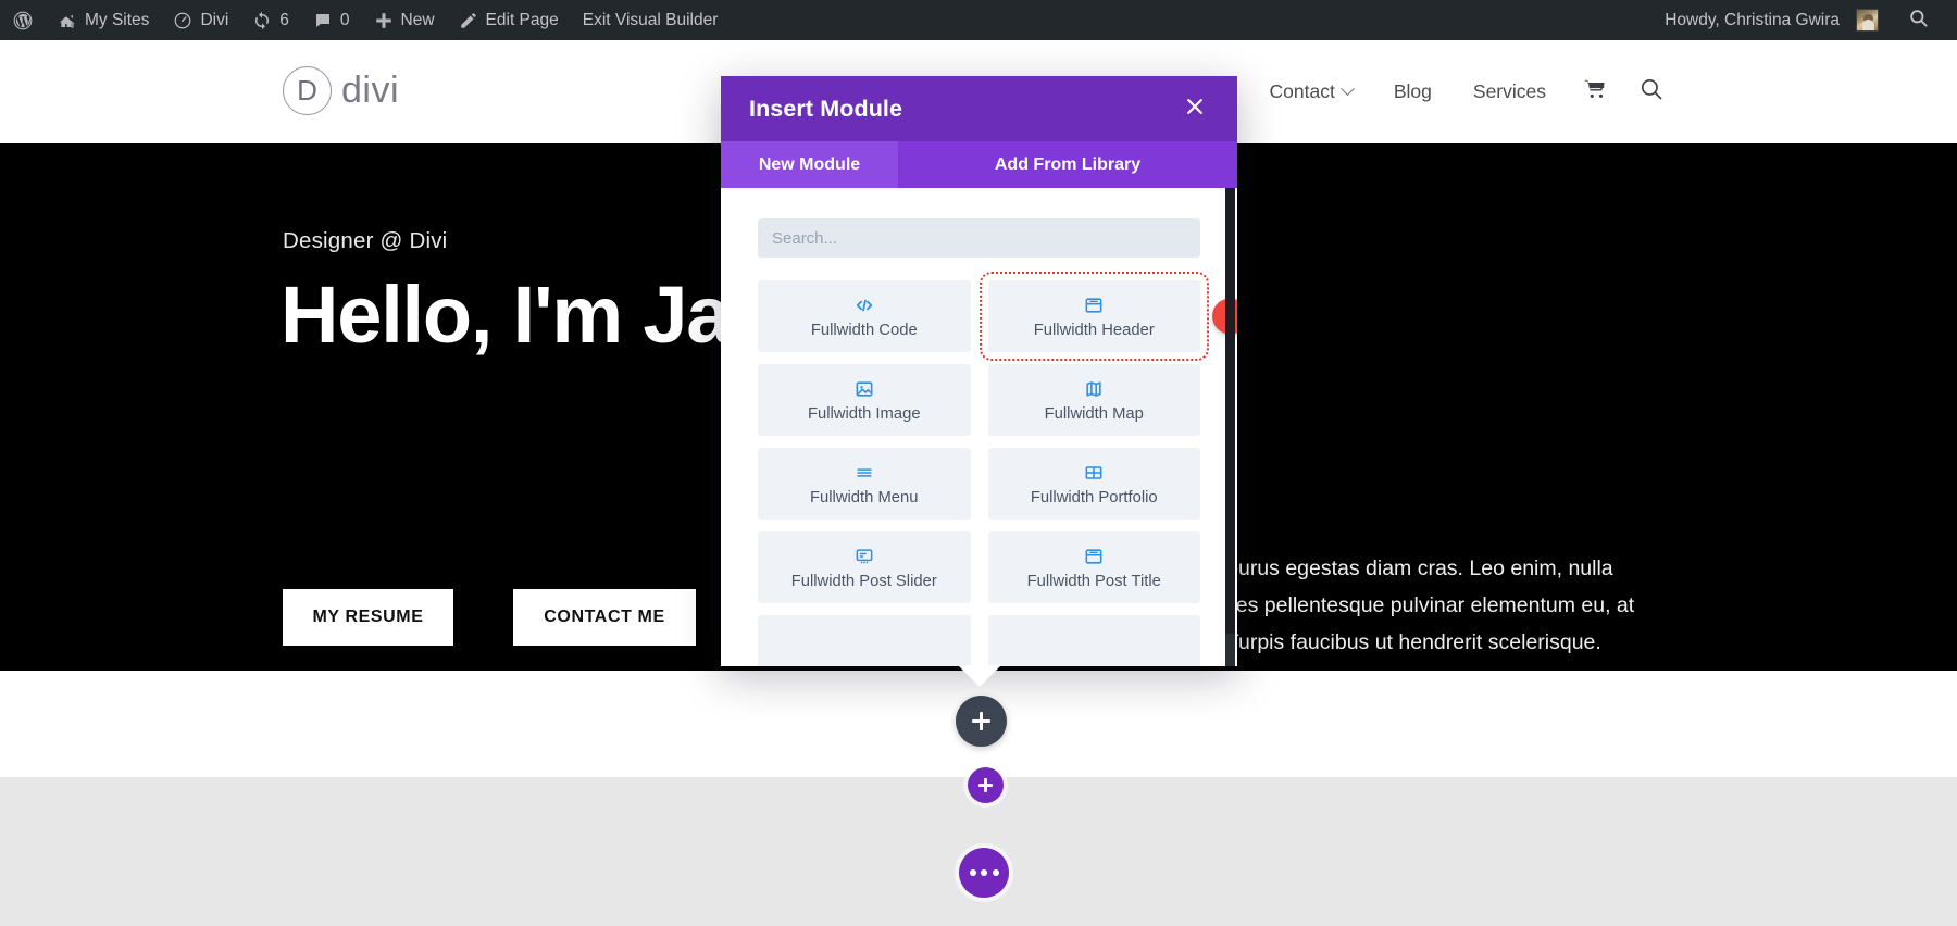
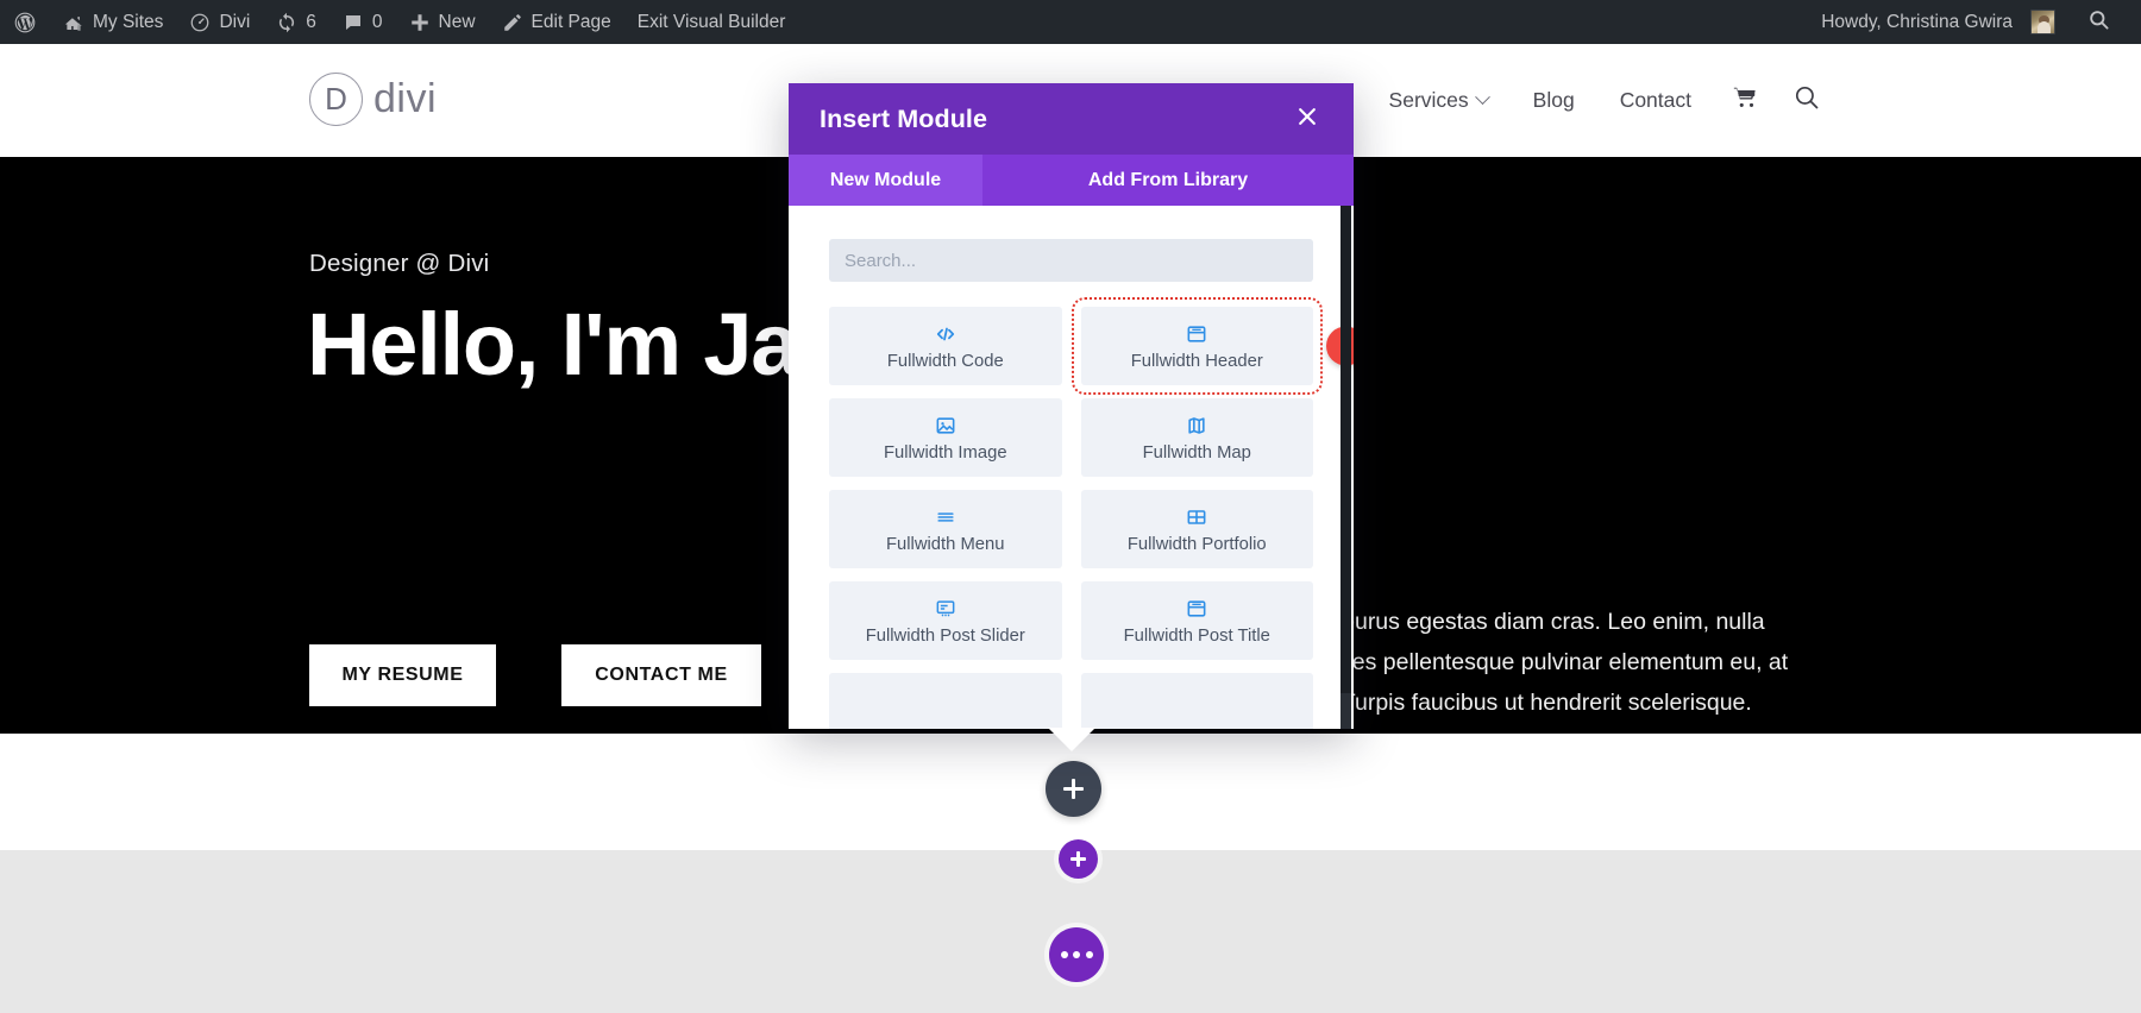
  My Sites
  Divi
  6
  0
  New
  Edit Page
  Exit Visual Builder
  Howdy, Christina Gwira
  D
  divi
- Contact
+ Services
  Blog
- Services
+ Contact
  Designer @ Divi
  Hello, I'm Ja
  MY RESUME
  CONTACT ME
  urus egestas diam cras. Leo enim, nulla es pellentesque pulvinar elementum eu, at urpis faucibus ut hendrerit scelerisque.
  Insert Module
  New Module
  Add From Library
  Search...
  Fullwidth Code
  Fullwidth Header
  Fullwidth Image
  Fullwidth Map
  Fullwidth Menu
  Fullwidth Portfolio
  Fullwidth Post Slider
  Fullwidth Post Title
